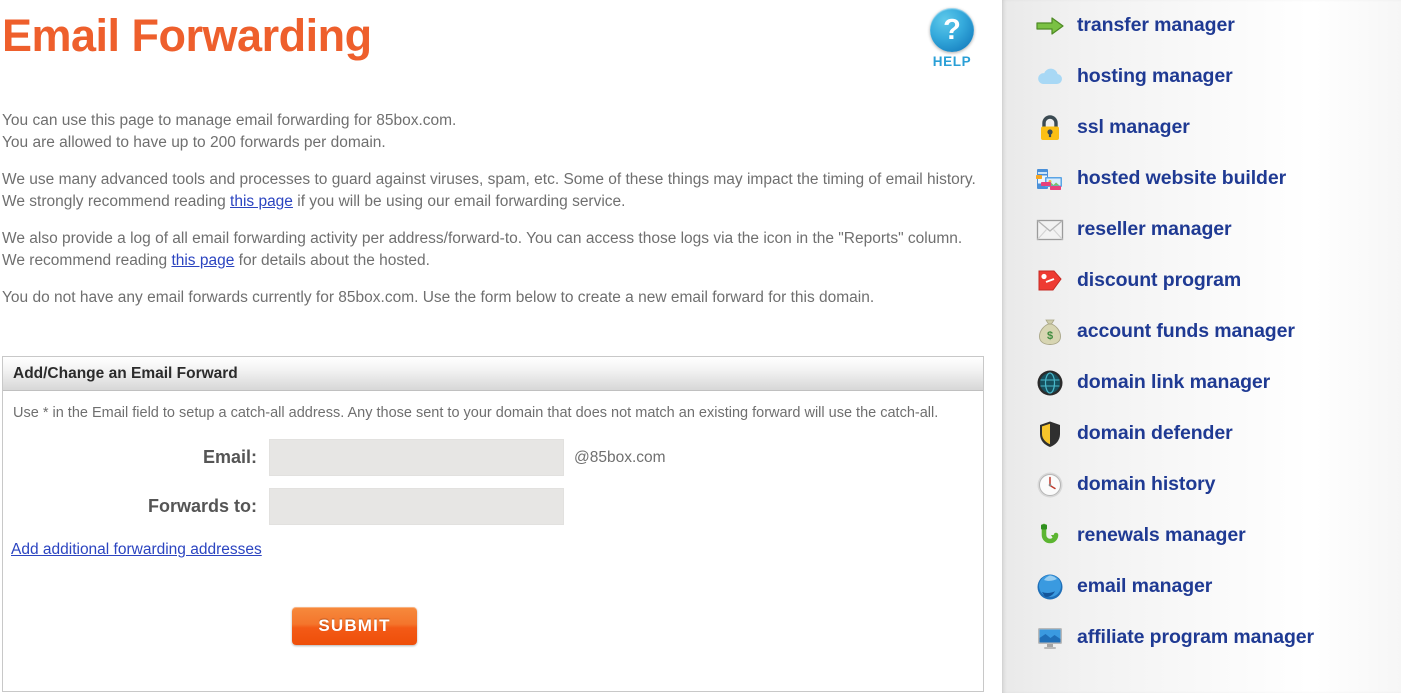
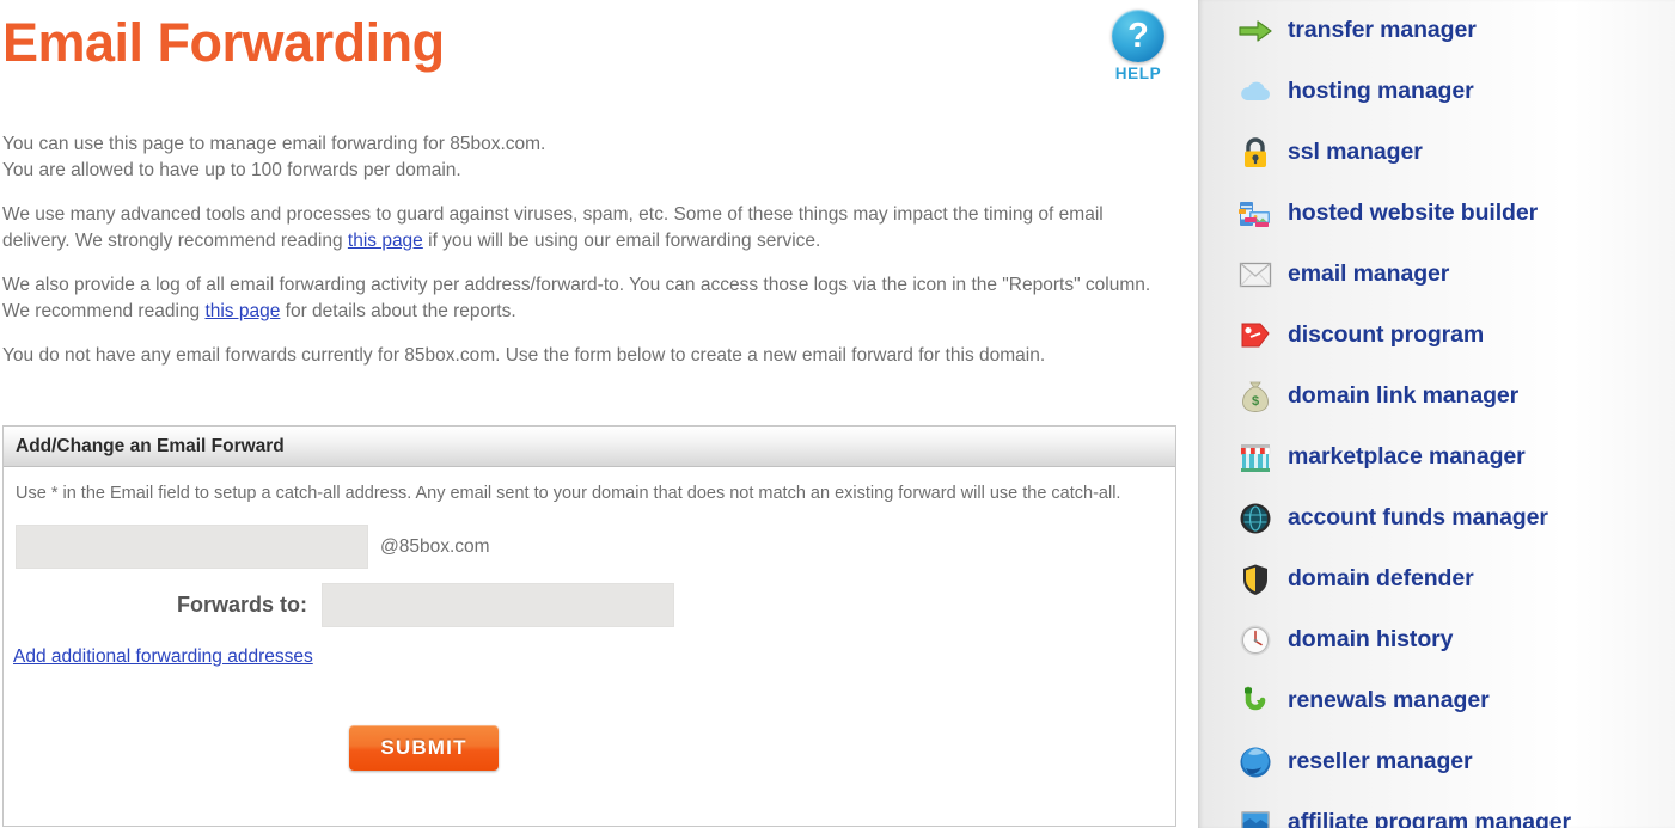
  Email Forwarding
  ?
  HELP
  You can use this page to manage email forwarding for 85box.com.
- You are allowed to have up to 200 forwards per domain.
+ You are allowed to have up to 100 forwards per domain.
- We use many advanced tools and processes to guard against viruses, spam, etc. Some of these things may impact the timing of email history. We strongly recommend reading this page if you will be using our email forwarding service.
+ We use many advanced tools and processes to guard against viruses, spam, etc. Some of these things may impact the timing of email delivery. We strongly recommend reading this page if you will be using our email forwarding service.
- We also provide a log of all email forwarding activity per address/forward-to. You can access those logs via the icon in the "Reports" column. We recommend reading this page for details about the hosted.
+ We also provide a log of all email forwarding activity per address/forward-to. You can access those logs via the icon in the "Reports" column. We recommend reading this page for details about the reports.
  You do not have any email forwards currently for 85box.com. Use the form below to create a new email forward for this domain.
  Add/Change an Email Forward
- Use * in the Email field to setup a catch-all address. Any those sent to your domain that does not match an existing forward will use the catch-all.
+ Use * in the Email field to setup a catch-all address. Any email sent to your domain that does not match an existing forward will use the catch-all.
- Email:
  @85box.com
  Forwards to:
  Add additional forwarding addresses
  SUBMIT
  transfer manager
  hosting manager
  ssl manager
  hosted website builder
- reseller manager
+ email manager
  discount program
  $
- account funds manager
+ domain link manager
+ marketplace manager
- domain link manager
+ account funds manager
  domain defender
  domain history
  renewals manager
- email manager
+ reseller manager
  affiliate program manager
